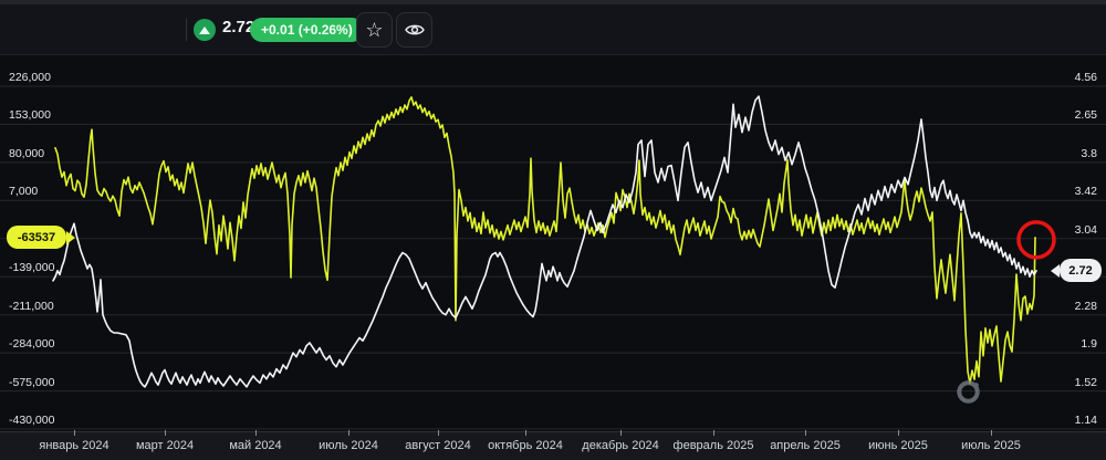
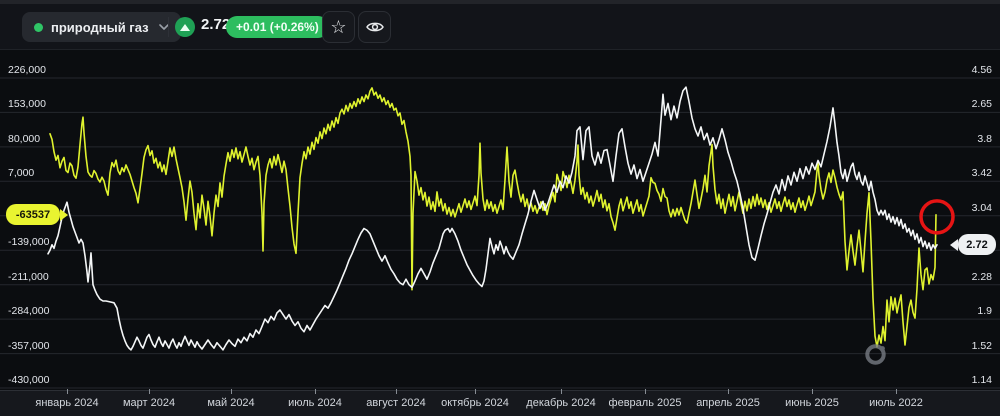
  226,000
  153,000
  80,000
  7,000
  -139,000
  -211,000
  -284,000
- -575,000
+ -357,000
  -430,000
  4.56
  2.65
  3.8
  3.42
  3.04
  2.28
  1.9
  1.52
  1.14
  -63537
  2.72
  январь 2024
  март 2024
  май 2024
  июль 2024
  август 2024
  октябрь 2024
  декабрь 2024
  февраль 2025
  апрель 2025
  июнь 2025
- июль 2025
+ июль 2022
+ природный газ
  2.7
  +0.01 (+0.26%)
  ☆
